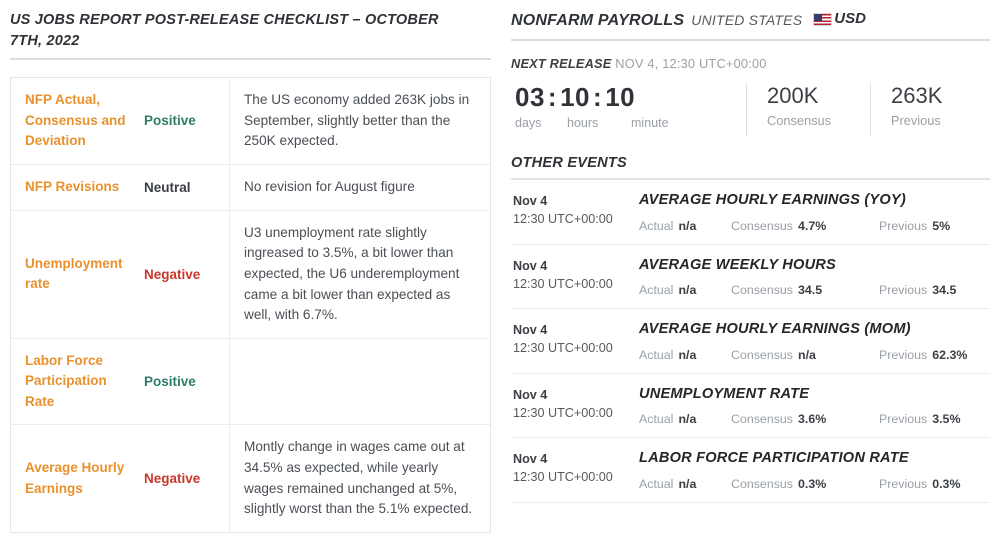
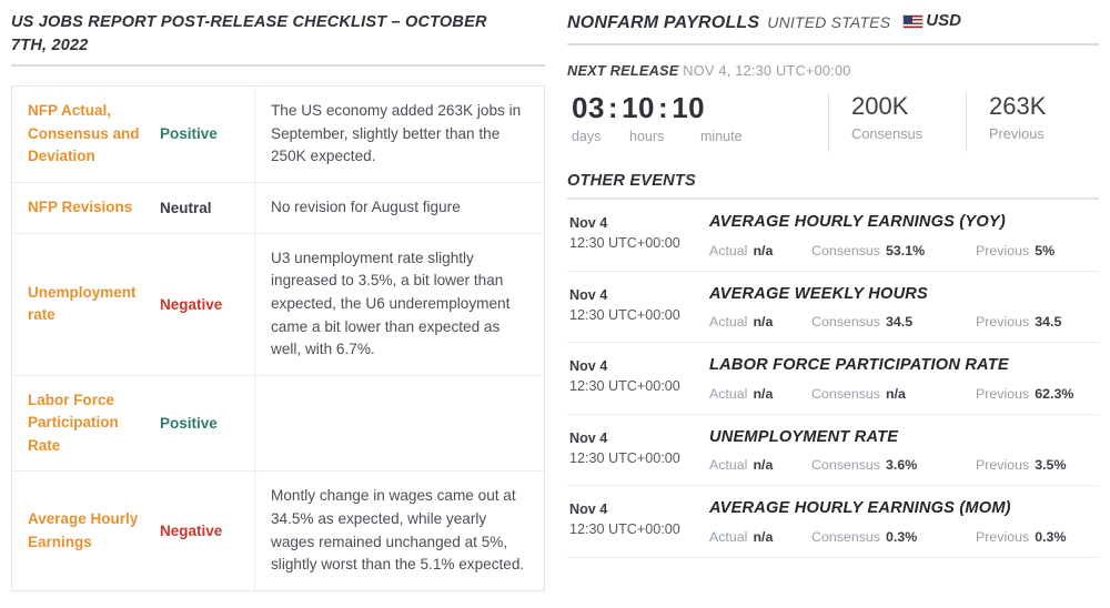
  US JOBS REPORT POST-RELEASE CHECKLIST – OCTOBER 7TH, 2022
  NFP Actual, Consensus and Deviation
  Positive
  The US economy added 263K jobs in September, slightly better than the 250K expected.
  NFP Revisions
  Neutral
  No revision for August figure
  Unemployment rate
  Negative
  U3 unemployment rate slightly ingreased to 3.5%, a bit lower than expected, the U6 underemployment came a bit lower than expected as well, with 6.7%.
  Labor Force Participation Rate
  Positive
  Average Hourly Earnings
  Negative
  Montly change in wages came out at 34.5% as expected, while yearly wages remained unchanged at 5%, slightly worst than the 5.1% expected.
  NONFARM PAYROLLS
  UNITED STATES
  USD
  NEXT RELEASE NOV 4, 12:30 UTC+00:00
  03:10:10
  days
  hours
  minute
  200K
  Consensus
  263K
  Previous
  OTHER EVENTS
  Nov 4
  12:30 UTC+00:00
  AVERAGE HOURLY EARNINGS (YOY)
  Actual
  n/a
  Consensus
- 4.7%
+ 53.1%
  Previous
  5%
  Nov 4
  12:30 UTC+00:00
  AVERAGE WEEKLY HOURS
  Actual
  n/a
  Consensus
  34.5
  Previous
  34.5
  Nov 4
  12:30 UTC+00:00
- AVERAGE HOURLY EARNINGS (MOM)
+ LABOR FORCE PARTICIPATION RATE
  Actual
  n/a
  Consensus
  n/a
  Previous
  62.3%
  Nov 4
  12:30 UTC+00:00
  UNEMPLOYMENT RATE
  Actual
  n/a
  Consensus
  3.6%
  Previous
  3.5%
  Nov 4
  12:30 UTC+00:00
- LABOR FORCE PARTICIPATION RATE
+ AVERAGE HOURLY EARNINGS (MOM)
  Actual
  n/a
  Consensus
  0.3%
  Previous
  0.3%
